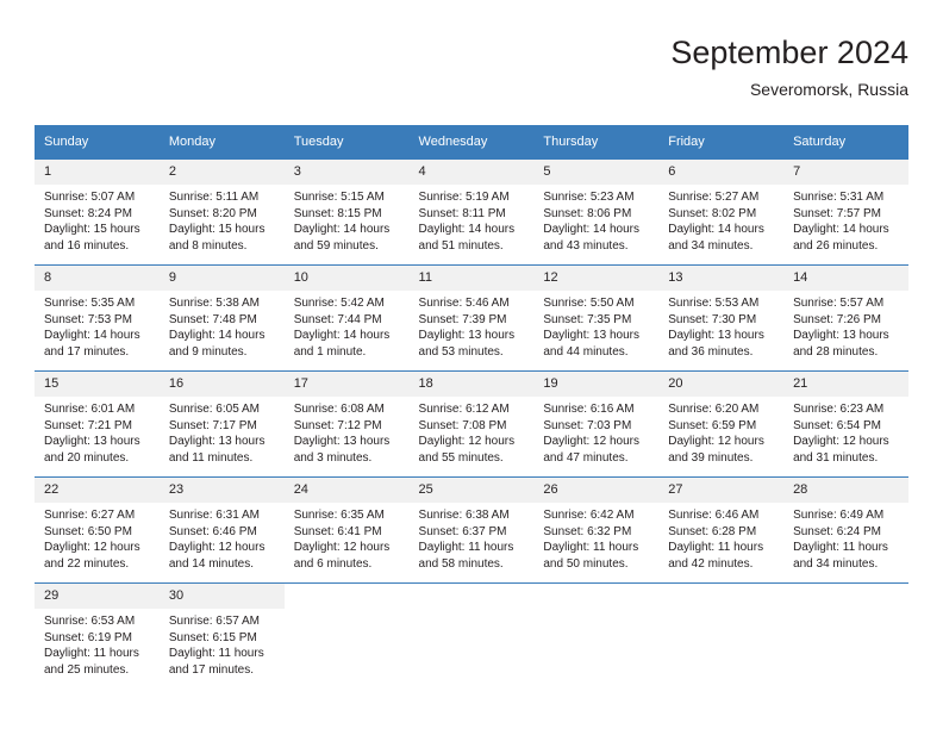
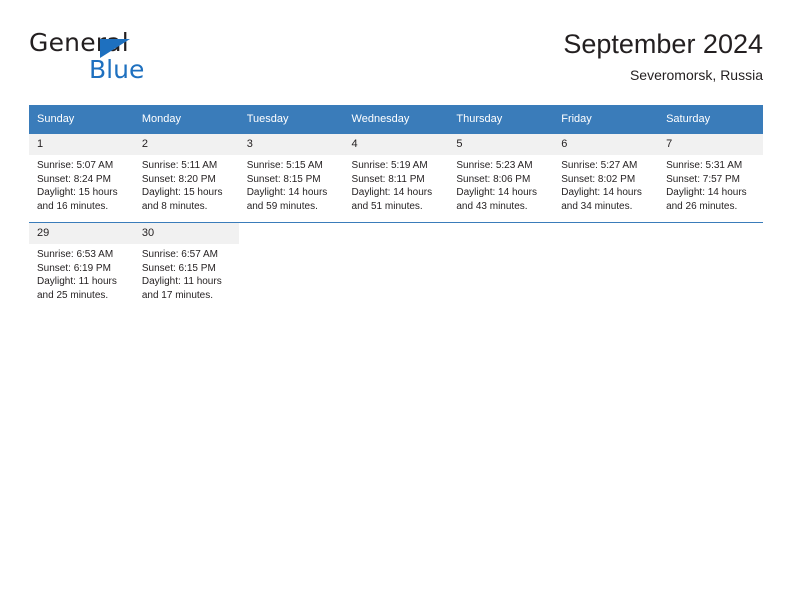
+ General
+ Blue
  September 2024
  Severomorsk, Russia
  Sunday	Monday	Tuesday	Wednesday	Thursday	Friday	Saturday
  1Sunrise: 5:07 AMSunset: 8:24 PMDaylight: 15 hoursand 16 minutes.	2Sunrise: 5:11 AMSunset: 8:20 PMDaylight: 15 hoursand 8 minutes.	3Sunrise: 5:15 AMSunset: 8:15 PMDaylight: 14 hoursand 59 minutes.	4Sunrise: 5:19 AMSunset: 8:11 PMDaylight: 14 hoursand 51 minutes.	5Sunrise: 5:23 AMSunset: 8:06 PMDaylight: 14 hoursand 43 minutes.	6Sunrise: 5:27 AMSunset: 8:02 PMDaylight: 14 hoursand 34 minutes.	7Sunrise: 5:31 AMSunset: 7:57 PMDaylight: 14 hoursand 26 minutes.
- 8Sunrise: 5:35 AMSunset: 7:53 PMDaylight: 14 hoursand 17 minutes.	9Sunrise: 5:38 AMSunset: 7:48 PMDaylight: 14 hoursand 9 minutes.	10Sunrise: 5:42 AMSunset: 7:44 PMDaylight: 14 hoursand 1 minute.	11Sunrise: 5:46 AMSunset: 7:39 PMDaylight: 13 hoursand 53 minutes.	12Sunrise: 5:50 AMSunset: 7:35 PMDaylight: 13 hoursand 44 minutes.	13Sunrise: 5:53 AMSunset: 7:30 PMDaylight: 13 hoursand 36 minutes.	14Sunrise: 5:57 AMSunset: 7:26 PMDaylight: 13 hoursand 28 minutes.
- 15Sunrise: 6:01 AMSunset: 7:21 PMDaylight: 13 hoursand 20 minutes.	16Sunrise: 6:05 AMSunset: 7:17 PMDaylight: 13 hoursand 11 minutes.	17Sunrise: 6:08 AMSunset: 7:12 PMDaylight: 13 hoursand 3 minutes.	18Sunrise: 6:12 AMSunset: 7:08 PMDaylight: 12 hoursand 55 minutes.	19Sunrise: 6:16 AMSunset: 7:03 PMDaylight: 12 hoursand 47 minutes.	20Sunrise: 6:20 AMSunset: 6:59 PMDaylight: 12 hoursand 39 minutes.	21Sunrise: 6:23 AMSunset: 6:54 PMDaylight: 12 hoursand 31 minutes.
- 22Sunrise: 6:27 AMSunset: 6:50 PMDaylight: 12 hoursand 22 minutes.	23Sunrise: 6:31 AMSunset: 6:46 PMDaylight: 12 hoursand 14 minutes.	24Sunrise: 6:35 AMSunset: 6:41 PMDaylight: 12 hoursand 6 minutes.	25Sunrise: 6:38 AMSunset: 6:37 PMDaylight: 11 hoursand 58 minutes.	26Sunrise: 6:42 AMSunset: 6:32 PMDaylight: 11 hoursand 50 minutes.	27Sunrise: 6:46 AMSunset: 6:28 PMDaylight: 11 hoursand 42 minutes.	28Sunrise: 6:49 AMSunset: 6:24 PMDaylight: 11 hoursand 34 minutes.
  29Sunrise: 6:53 AMSunset: 6:19 PMDaylight: 11 hoursand 25 minutes.	30Sunrise: 6:57 AMSunset: 6:15 PMDaylight: 11 hoursand 17 minutes.
